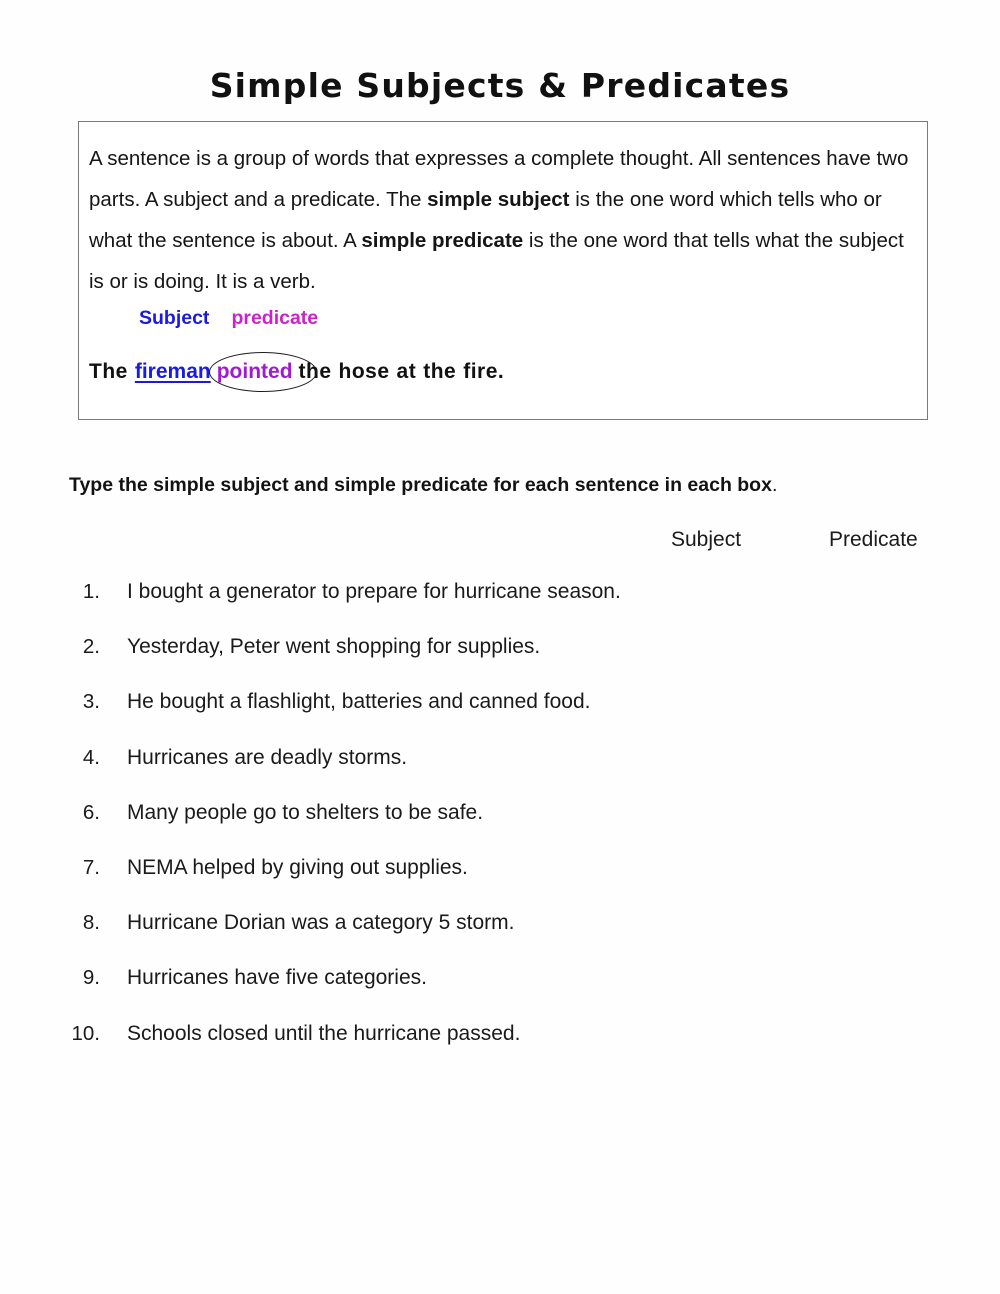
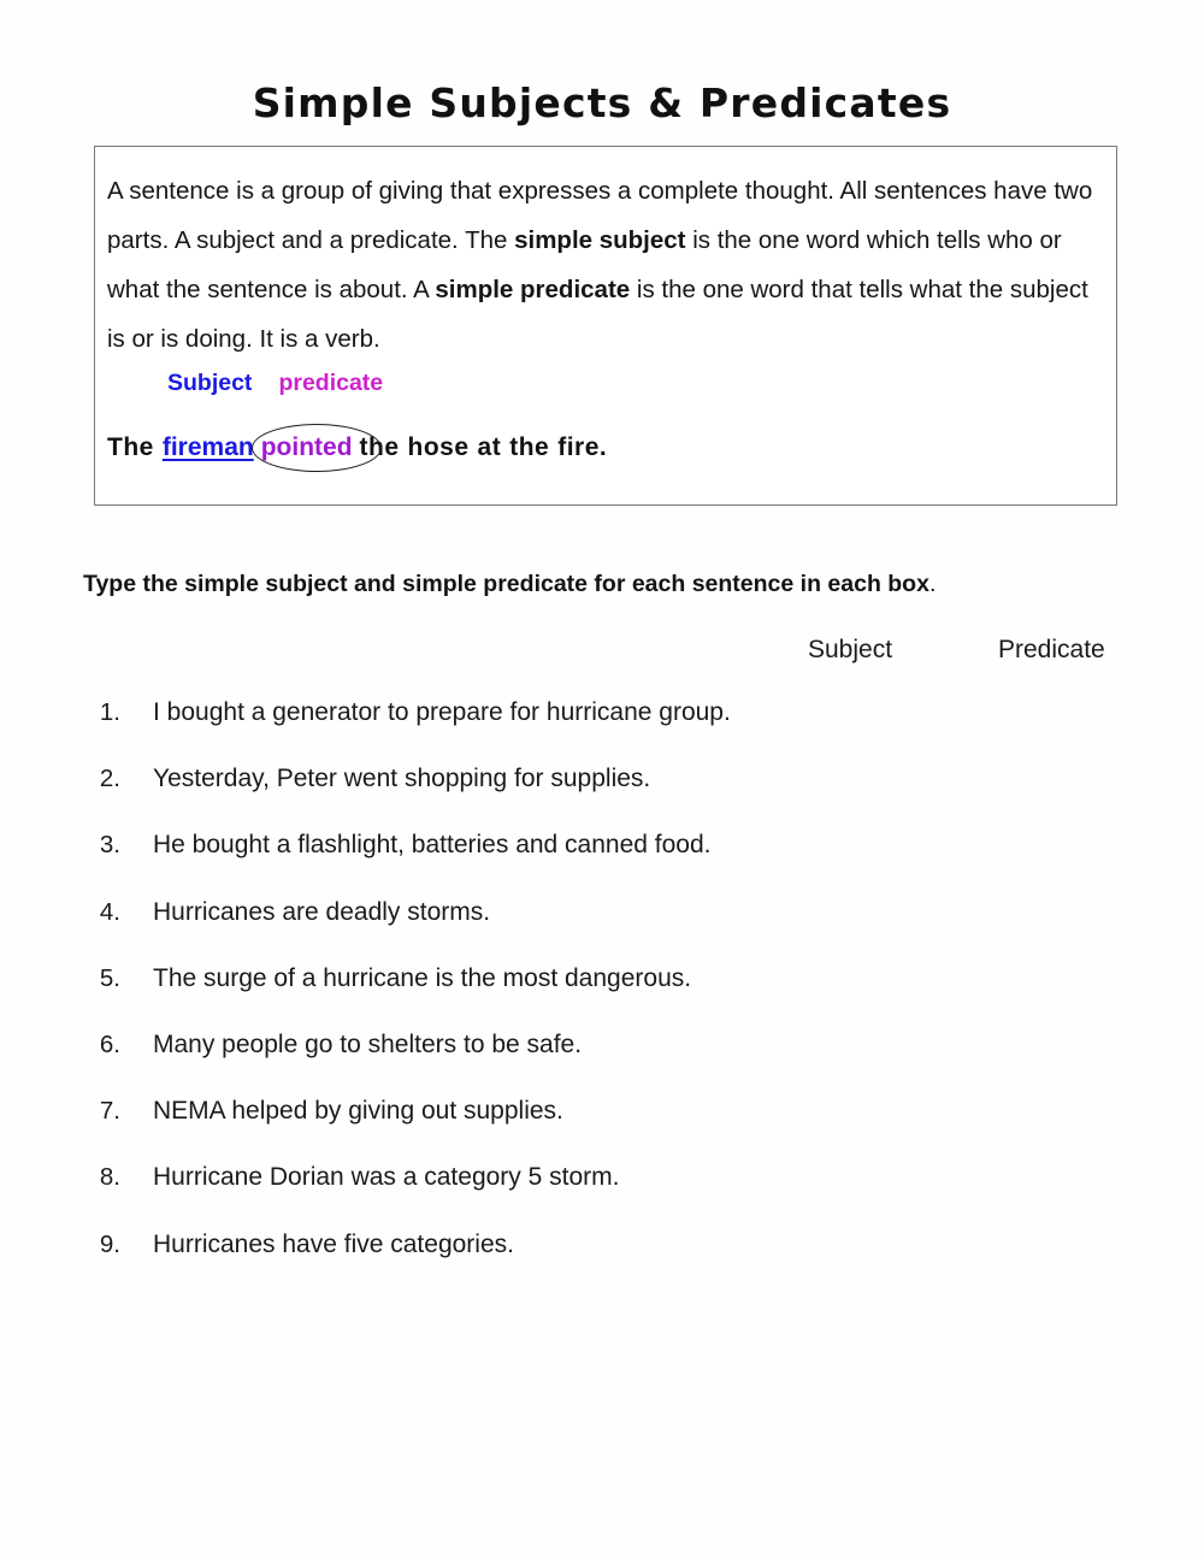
  Simple Subjects & Predicates
- A sentence is a group of words that expresses a complete thought. All sentences have two parts. A subject and a predicate. The simple subject is the one word which tells who or what the sentence is about. A simple predicate is the one word that tells what the subject is or is doing. It is a verb.
+ A sentence is a group of giving that expresses a complete thought. All sentences have two parts. A subject and a predicate. The simple subject is the one word which tells who or what the sentence is about. A simple predicate is the one word that tells what the subject is or is doing. It is a verb.
  Subject predicate
  The fireman pointed the hose at the fire.
  Type the simple subject and simple predicate for each sentence in each box.
  Subject
  Predicate
  1.
- I bought a generator to prepare for hurricane season.
+ I bought a generator to prepare for hurricane group.
  2.
  Yesterday, Peter went shopping for supplies.
  3.
  He bought a flashlight, batteries and canned food.
  4.
  Hurricanes are deadly storms.
+ 5.
+ The surge of a hurricane is the most dangerous.
  6.
  Many people go to shelters to be safe.
  7.
  NEMA helped by giving out supplies.
  8.
  Hurricane Dorian was a category 5 storm.
  9.
  Hurricanes have five categories.
- 10.
- Schools closed until the hurricane passed.
